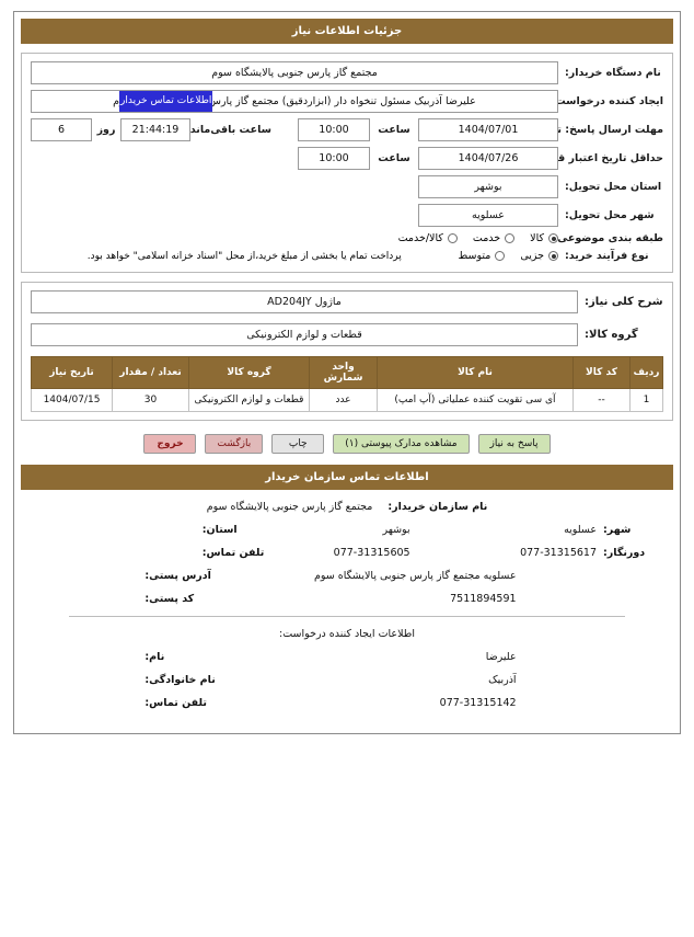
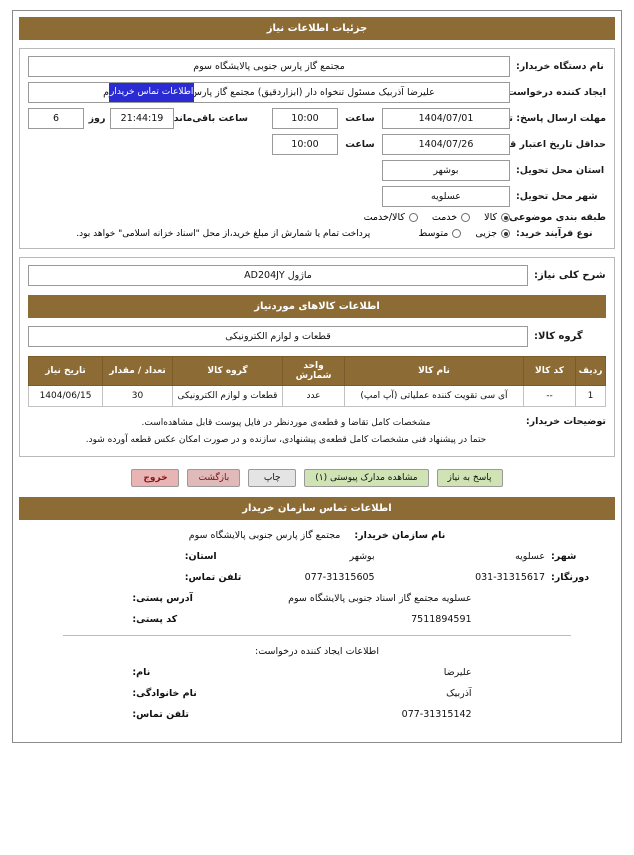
  جزئیات اطلاعات نیاز
  نام دستگاه خریدار:
  مجتمع گاز پارس جنوبی پالایشگاه سوم
  ایجاد کننده درخواست
  علیرضا آذربیک مسئول تنخواه دار (ابزاردقیق) مجتمع گاز پارسم
  اطلاعات تماس خریدار
  1404/07/01
  ساعت
  10:00
  ساعت باقی‌ماند
  21:44:19
  روز
  6
  1404/07/26
  ساعت
  10:00
  استان محل تحویل:
  بوشهر
  شهر محل تحویل:
  عسلویه
  طبقه بندی موضوعی
  کالا
  خدمت
  کالا/خدمت
  نوع فرآیند خرید:
  جزیی
  متوسط
- پرداخت تمام یا بخشی از مبلغ خرید،از محل "اسناد خزانه اسلامی" خواهد بود.
+ پرداخت تمام یا شمارش از مبلغ خرید،از محل "اسناد خزانه اسلامی" خواهد بود.
  شرح کلی نیاز:
  ماژول AD204JY
+ اطلاعات کالاهای موردنیاز
  گروه کالا:
  قطعات و لوازم الکترونیکی
  ردیف	کد کالا	نام کالا	واحد شمارش	گروه کالا	تعداد / مقدار	تاریخ نیاز
- 1	--	آی سی تقویت کننده عملیاتی (آپ امپ)	عدد	قطعات و لوازم الکترونیکی	30	1404/07/15
+ 1	--	آی سی تقویت کننده عملیاتی (آپ امپ)	عدد	قطعات و لوازم الکترونیکی	30	1404/06/15
+ توضیحات خریدار:
+ مشخصات کامل تقاضا و قطعه‌ی موردنظر در فایل پیوست قابل مشاهده‌است.
+ حتما در پیشنهاد فنی مشخصات کامل قطعه‌ی پیشنهادی، سازنده و در صورت امکان عکس قطعه آورده شود.
  پاسخ به نیاز
  مشاهده مدارک پیوستی (۱)
  چاپ
  بازگشت
  خروج
  اطلاعات تماس سازمان خریدار
  نام سازمان خریدار:
  مجتمع گاز پارس جنوبی پالایشگاه سوم
  شهر:
  عسلویه
  بوشهر
  استان:
  دورنگار:
- 077-31315617
+ 031-31315617
  077-31315605
  تلفن تماس:
- عسلویه مجتمع گاز پارس جنوبی پالایشگاه سوم
+ عسلویه مجتمع گاز اسناد جنوبی پالایشگاه سوم
  آدرس پستی:
  7511894591
  کد پستی:
  اطلاعات ایجاد کننده درخواست:
  علیرضا
  نام:
  آذربیک
  نام خانوادگی:
  077-31315142
  تلفن تماس:
